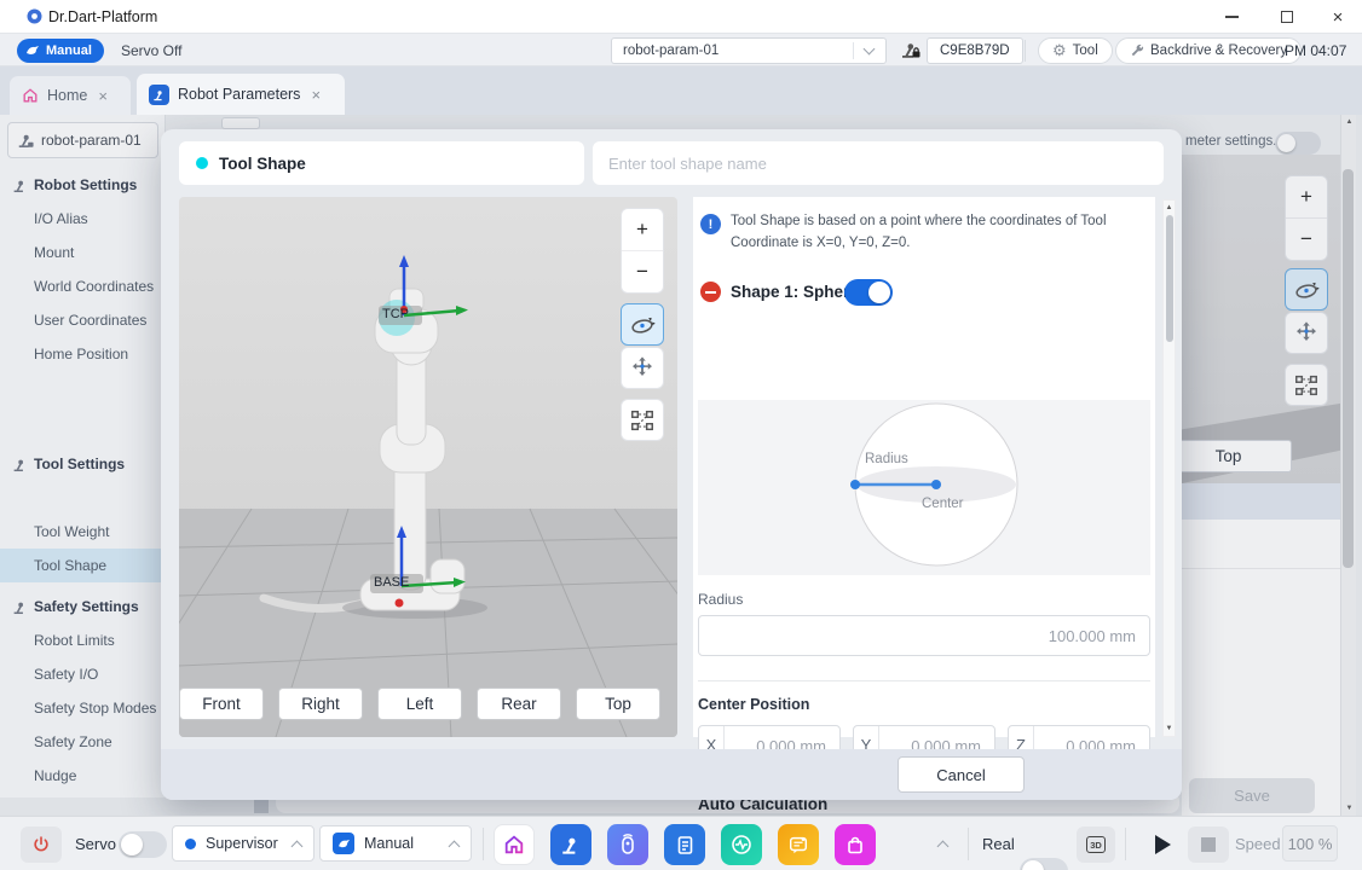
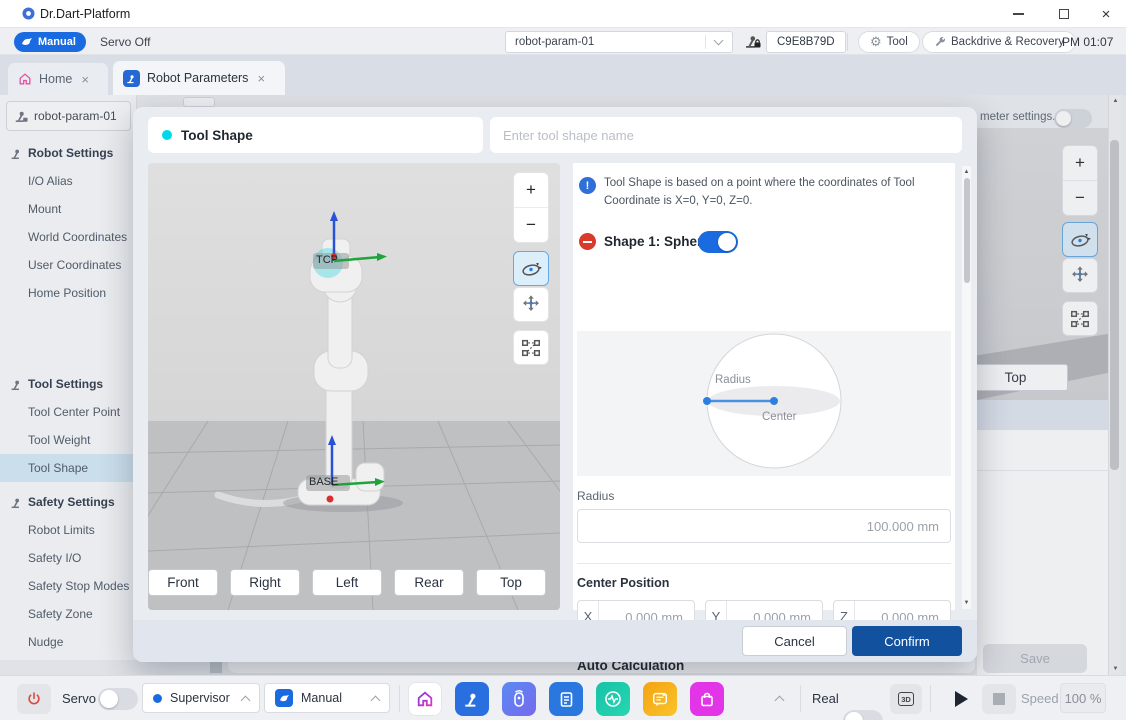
  Dr.Dart-Platform
  ×
  Manual
  Servo Off
  robot-param-01
  C9E8B79D
  ⚙
  Tool
  Backdrive & Recovery
- PM 04:07
+ PM 01:07
  Home
  ×
  Robot Parameters
  ×
  robot-param-01
  Robot Settings
  I/O Alias
  Mount
  World Coordinates
  User Coordinates
  Home Position
  Tool Settings
+ Tool Center Point
  Tool Weight
  Tool Shape
  Safety Settings
  Robot Limits
  Safety I/O
  Safety Stop Modes
  Safety Zone
  Nudge
  meter settings
  +
  −
  Top
  Save
  Tool Shape
  Enter tool shape name
  TCP
  BASE
  +
  −
  Front
  Right
  Left
  Rear
  Top
  !
  Tool Shape is based on a point where the coordinates of Tool Coordinate is X=0, Y=0, Z=0.
  Shape 1: Sphe
  Radius
  Center
  Radius
  100.000 mm
  Center Position
  X
  0.000 mm
  Y
  0.000 mm
  Z
  0.000 mm
  Auto Calculation
  Cancel
+ Confirm
  Servo
  Supervisor
  Manual
  Real
  3D
  Speed
  100 %
